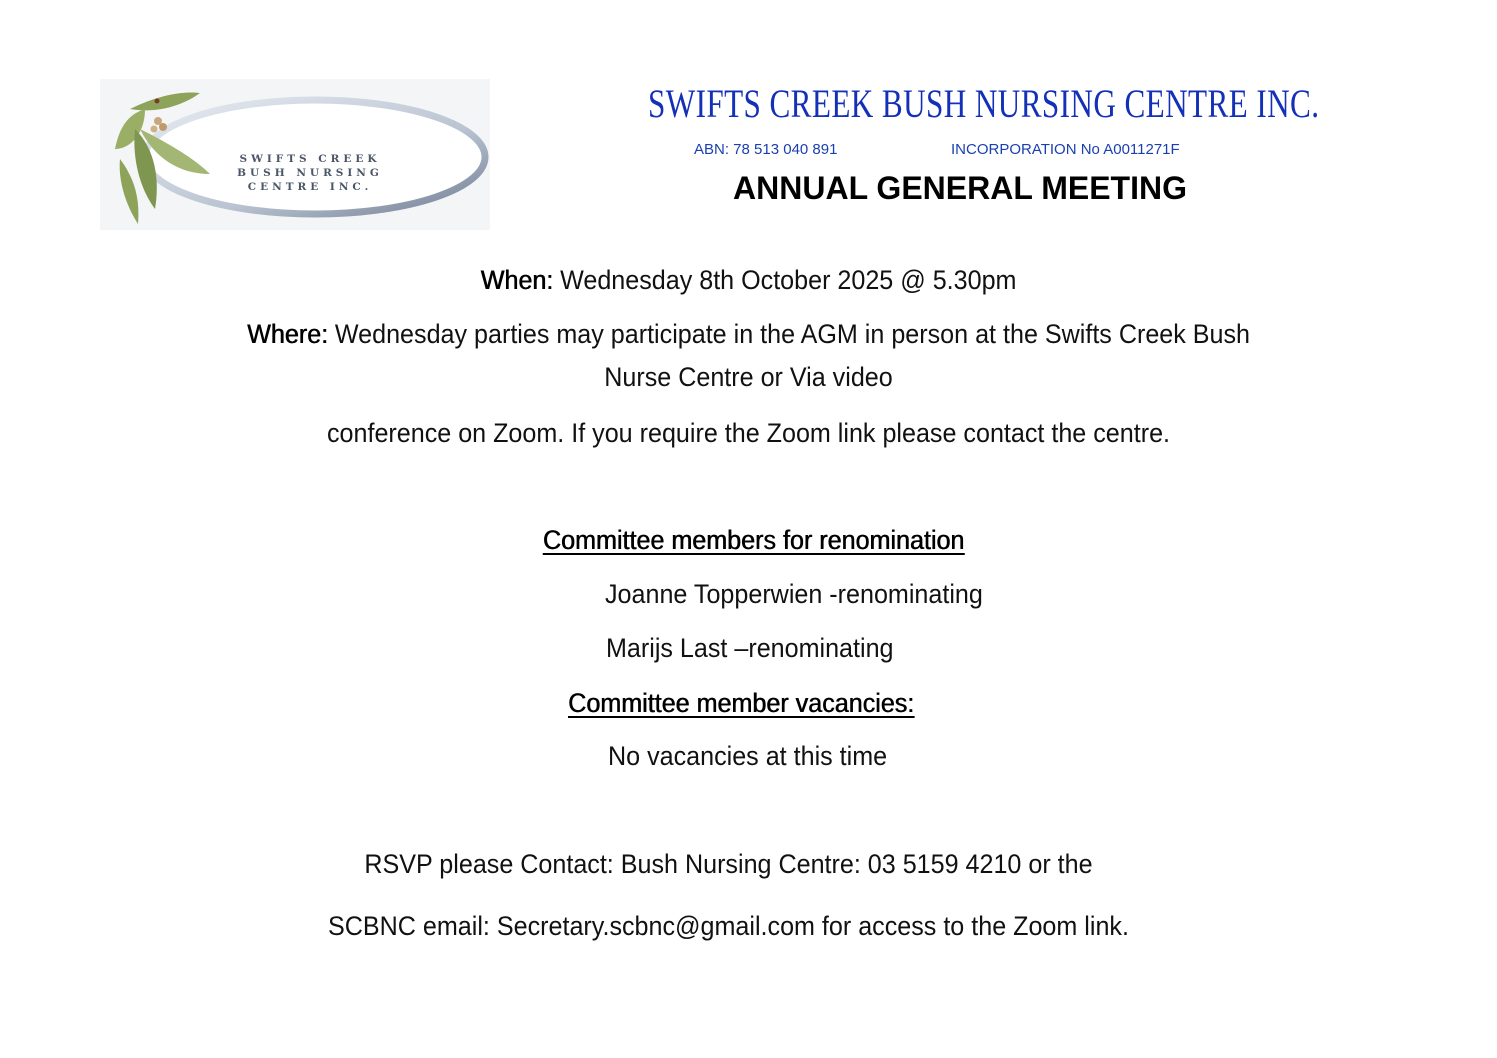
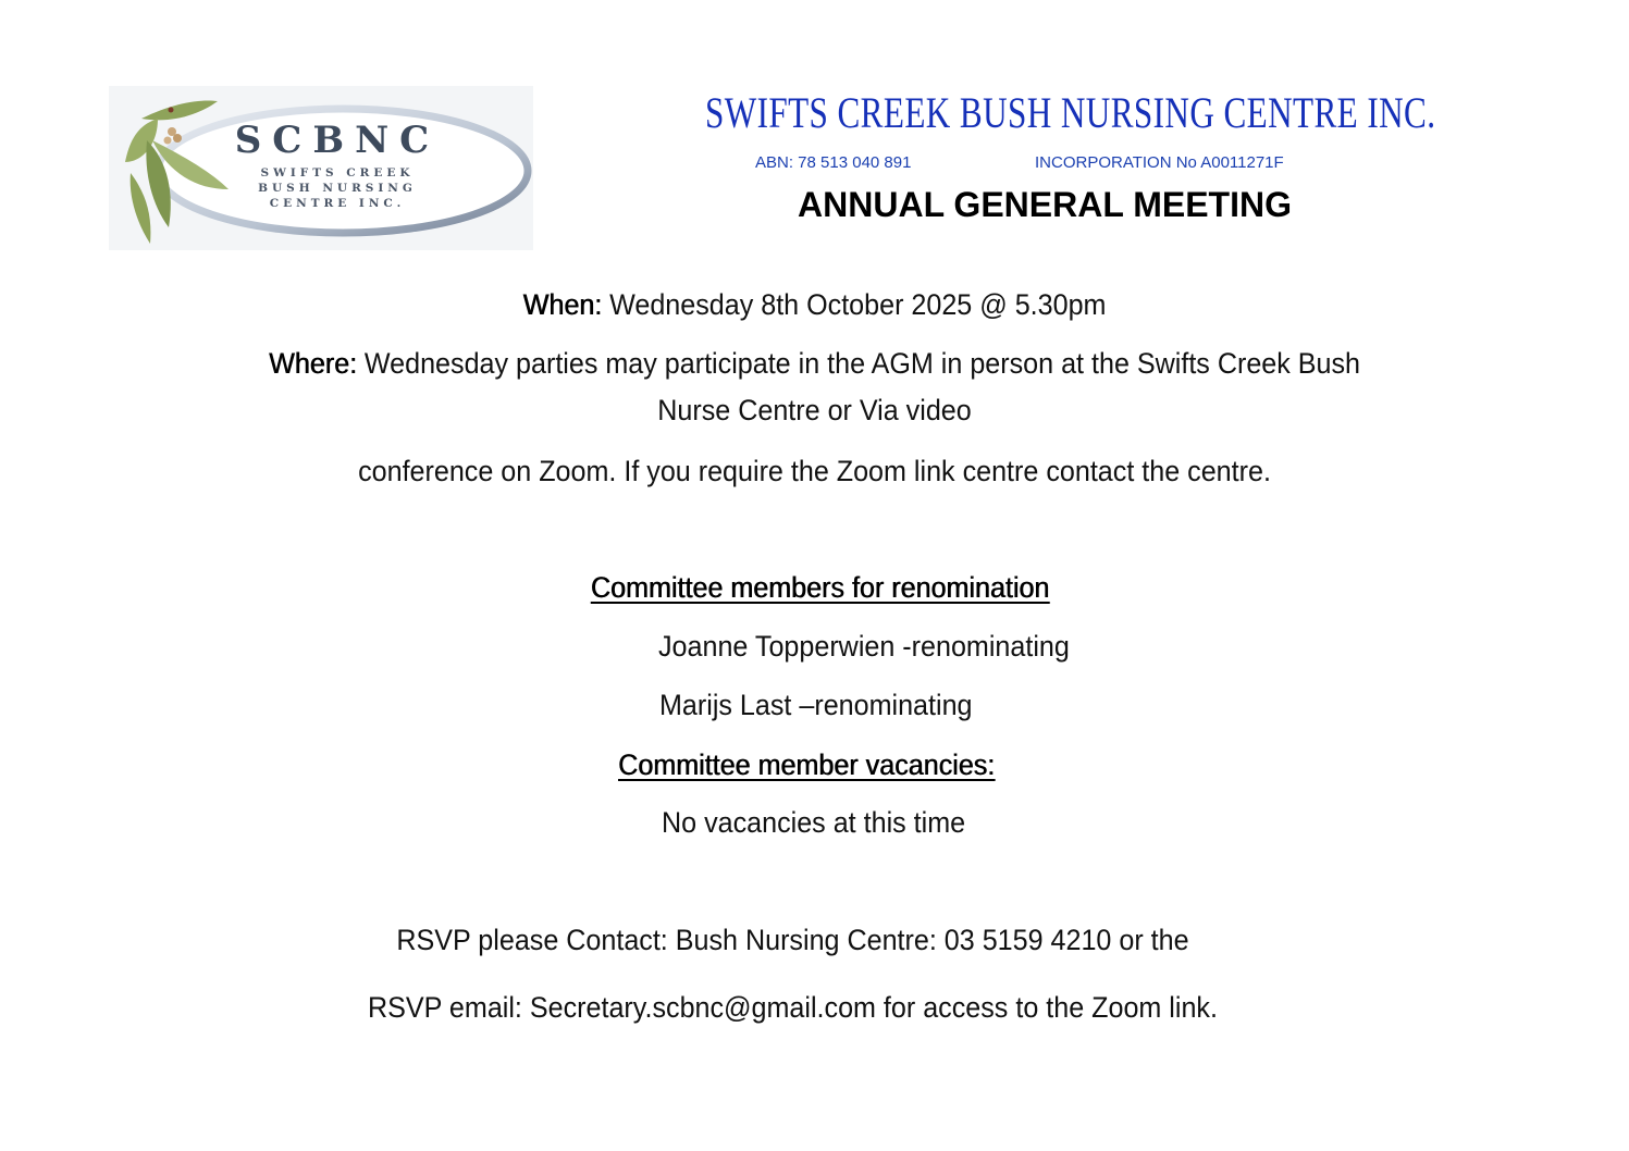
+ SCBNC
  SWIFTS CREEK
  BUSH NURSING
  CENTRE INC.
  SWIFTS CREEK BUSH NURSING CENTRE INC.
  ABN: 78 513 040 891
  INCORPORATION No A0011271F
  ANNUAL GENERAL MEETING
  When: Wednesday 8th October 2025 @ 5.30pm
  Where: Wednesday parties may participate in the AGM in person at the Swifts Creek Bush
  Nurse Centre or Via video
- conference on Zoom. If you require the Zoom link please contact the centre.
+ conference on Zoom. If you require the Zoom link centre contact the centre.
  Committee members for renomination
  Joanne Topperwien -renominating
  Marijs Last –renominating
  Committee member vacancies:
  No vacancies at this time
  RSVP please Contact: Bush Nursing Centre: 03 5159 4210 or the
- SCBNC email: Secretary.scbnc@gmail.com for access to the Zoom link.
+ RSVP email: Secretary.scbnc@gmail.com for access to the Zoom link.
